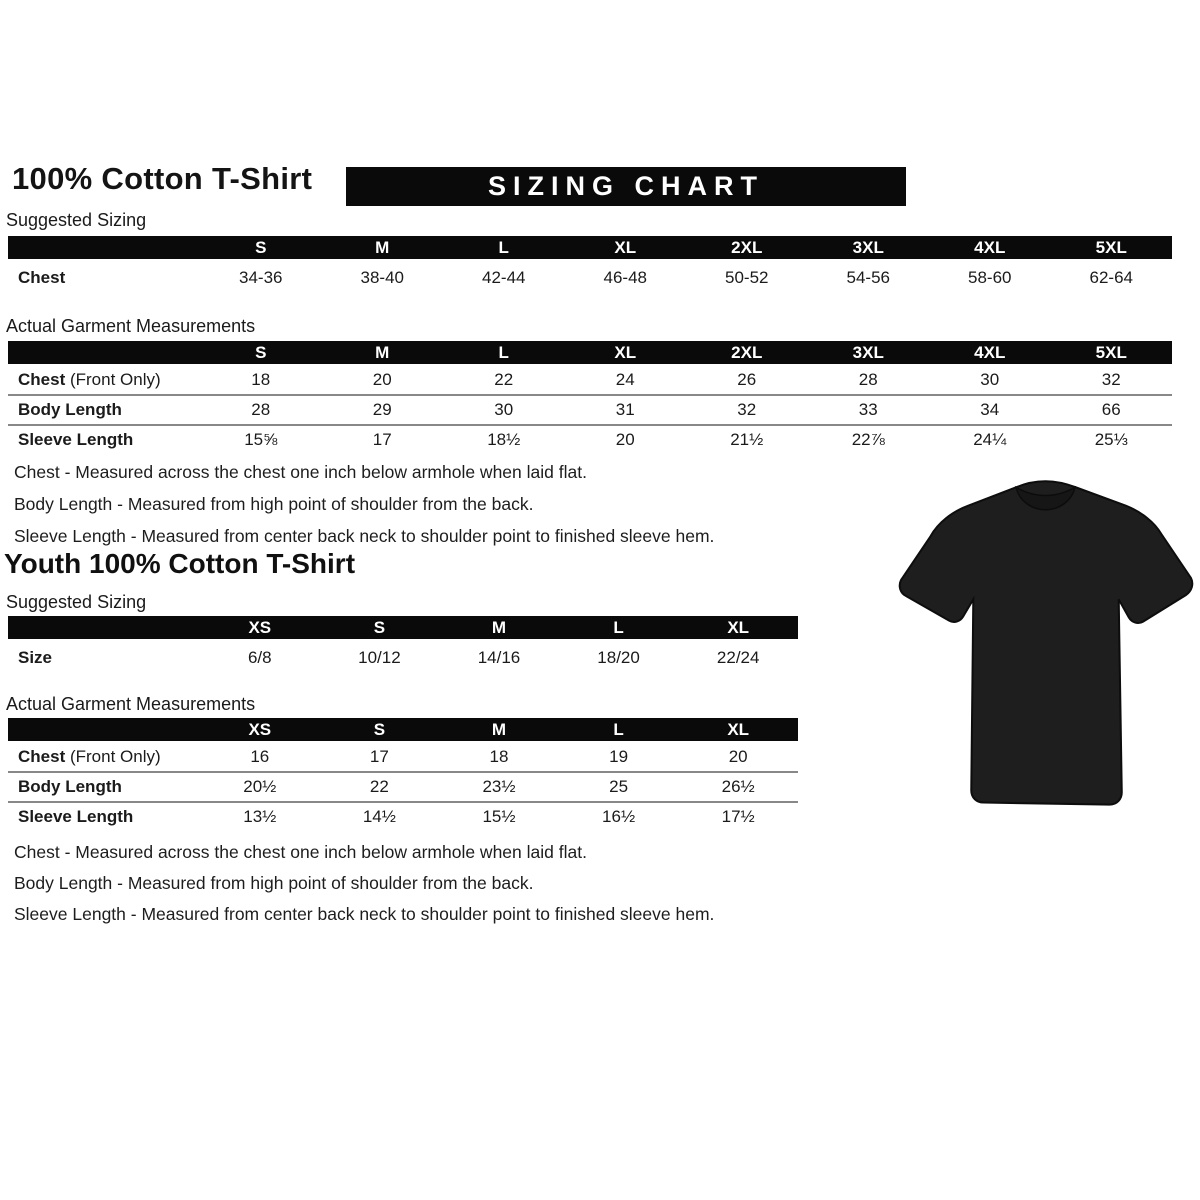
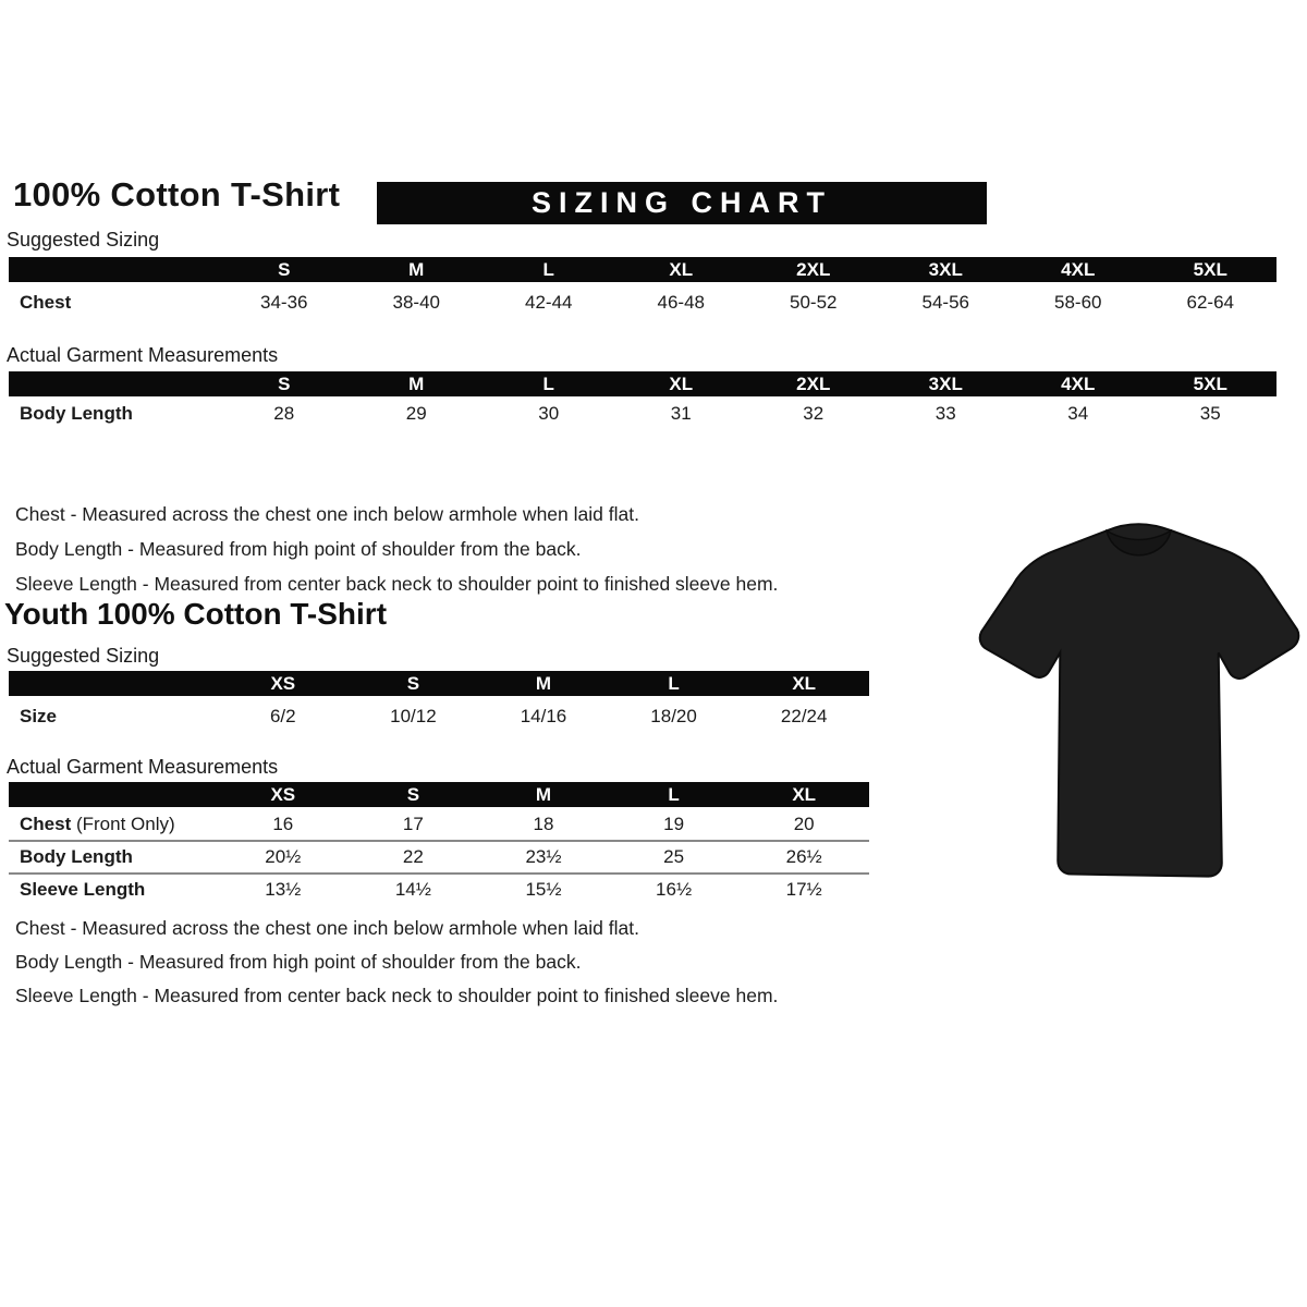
  100% Cotton T-Shirt
  SIZING CHART
  Suggested Sizing
  	S	M	L	XL	2XL	3XL	4XL	5XL
  Chest	34-36	38-40	42-44	46-48	50-52	54-56	58-60	62-64
  Actual Garment Measurements
  	S	M	L	XL	2XL	3XL	4XL	5XL
- Chest (Front Only)	18	20	22	24	26	28	30	32
- Body Length	28	29	30	31	32	33	34	66
+ Body Length	28	29	30	31	32	33	34	35
- Sleeve Length	15⅝	17	18½	20	21½	22⅞	24¼	25⅓
  Chest - Measured across the chest one inch below armhole when laid flat.
  Body Length - Measured from high point of shoulder from the back.
  Sleeve Length - Measured from center back neck to shoulder point to finished sleeve hem.
  Youth 100% Cotton T-Shirt
  Suggested Sizing
  	XS	S	M	L	XL
- Size	6/8	10/12	14/16	18/20	22/24
+ Size	6/2	10/12	14/16	18/20	22/24
  Actual Garment Measurements
  	XS	S	M	L	XL
  Chest (Front Only)	16	17	18	19	20
  Body Length	20½	22	23½	25	26½
  Sleeve Length	13½	14½	15½	16½	17½
  Chest - Measured across the chest one inch below armhole when laid flat.
  Body Length - Measured from high point of shoulder from the back.
  Sleeve Length - Measured from center back neck to shoulder point to finished sleeve hem.
